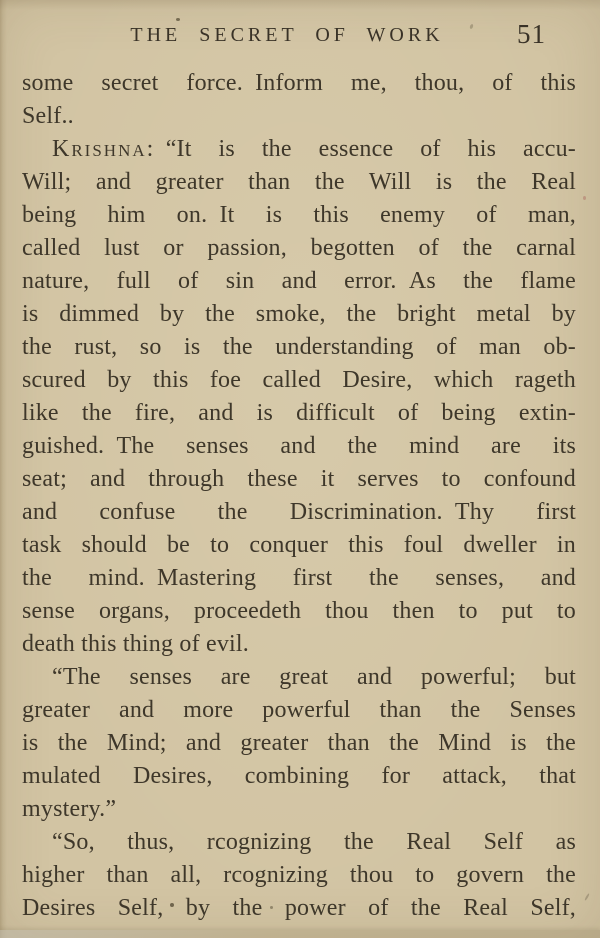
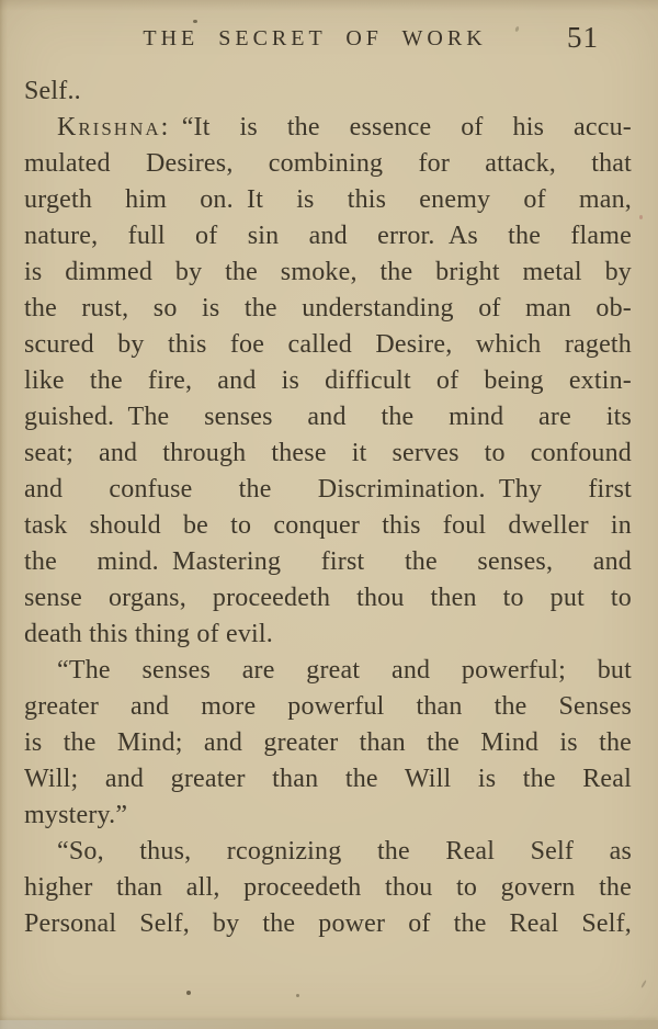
  THE SECRET OF WORK
  51
- some secret force. Inform me, thou, of this
  Self..
  Krishna: “It is the essence of his accu-
- Will; and greater than the Will is the Real
+ mulated Desires, combining for attack, that
- being him on. It is this enemy of man,
+ urgeth him on. It is this enemy of man,
- called lust or passion, begotten of the carnal
  nature, full of sin and error. As the flame
  is dimmed by the smoke, the bright metal by
  the rust, so is the understanding of man ob-
  scured by this foe called Desire, which rageth
  like the fire, and is difficult of being extin-
  guished. The senses and the mind are its
  seat; and through these it serves to confound
  and confuse the Discrimination. Thy first
  task should be to conquer this foul dweller in
  the mind. Mastering first the senses, and
  sense organs, proceedeth thou then to put to
  death this thing of evil.
  “The senses are great and powerful; but
  greater and more powerful than the Senses
  is the Mind; and greater than the Mind is the
- mulated Desires, combining for attack, that
+ Will; and greater than the Will is the Real
  mystery.”
  “So, thus, rcognizing the Real Self as
- higher than all, rcognizing thou to govern the
+ higher than all, proceedeth thou to govern the
- Desires Self, by the power of the Real Self,
+ Personal Self, by the power of the Real Self,
